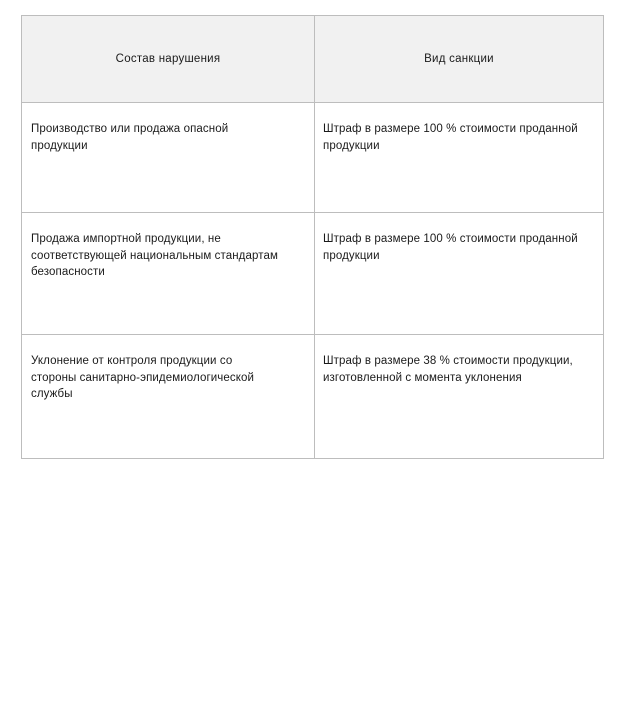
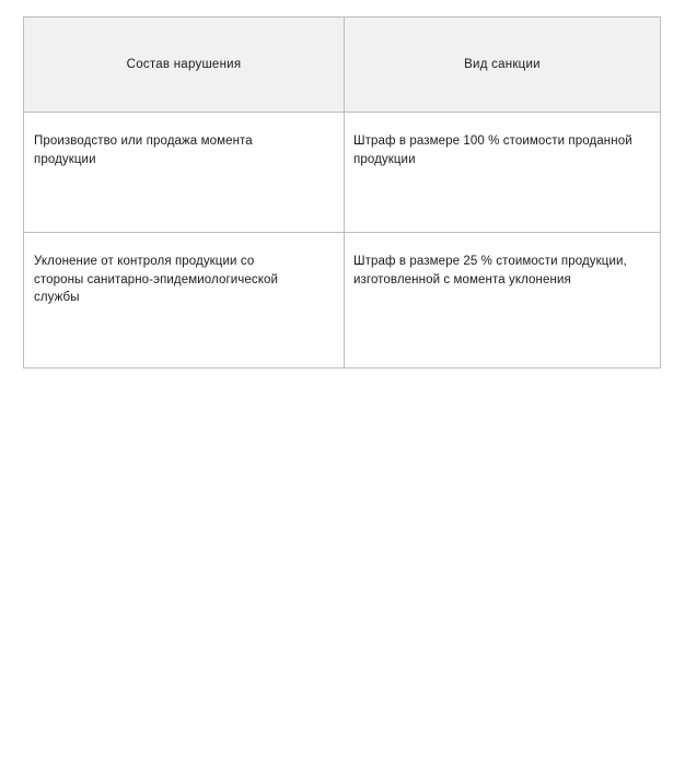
  Состав нарушения	Вид санкции
- Производство или продажа опасной продукции	Штраф в размере 100 % стоимости проданной продукции
+ Производство или продажа момента продукции	Штраф в размере 100 % стоимости проданной продукции
- Продажа импортной продукции, не соответствующей национальным стандартам безопасности	Штраф в размере 100 % стоимости проданной продукции
- Уклонение от контроля продукции со стороны санитарно-эпидемиологической службы	Штраф в размере 38 % стоимости продукции, изготовленной с момента уклонения
+ Уклонение от контроля продукции со стороны санитарно-эпидемиологической службы	Штраф в размере 25 % стоимости продукции, изготовленной с момента уклонения
